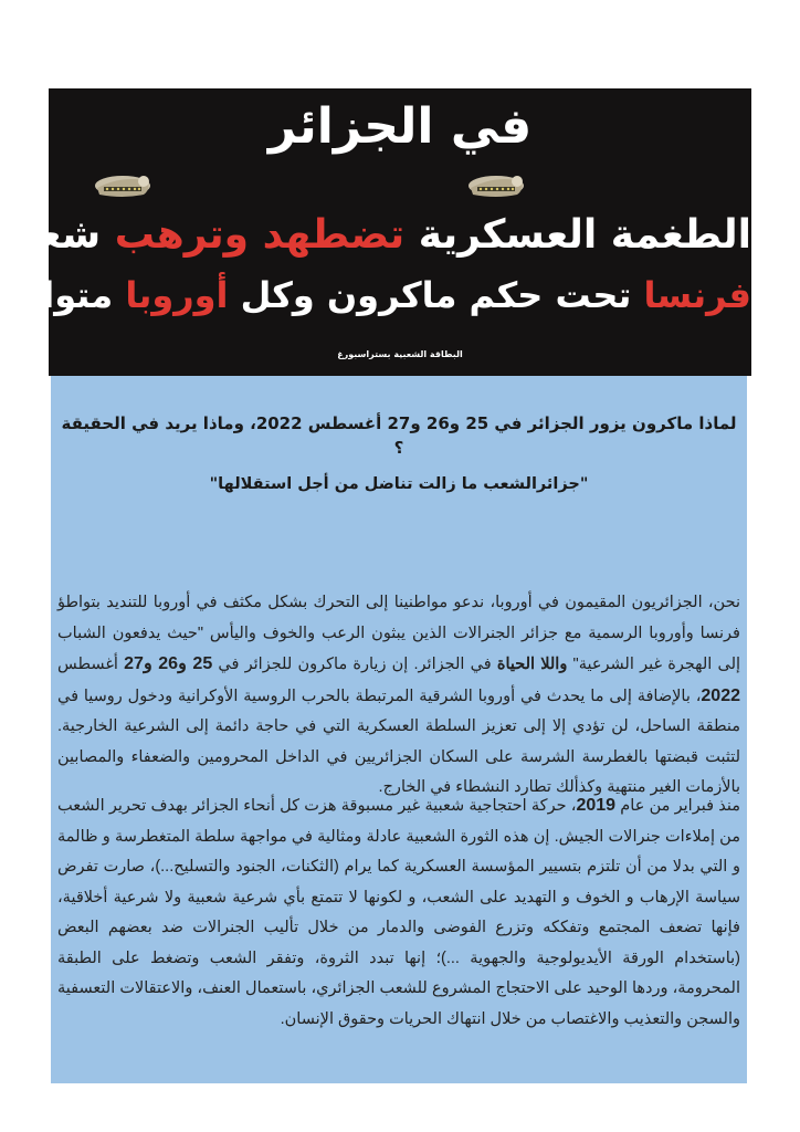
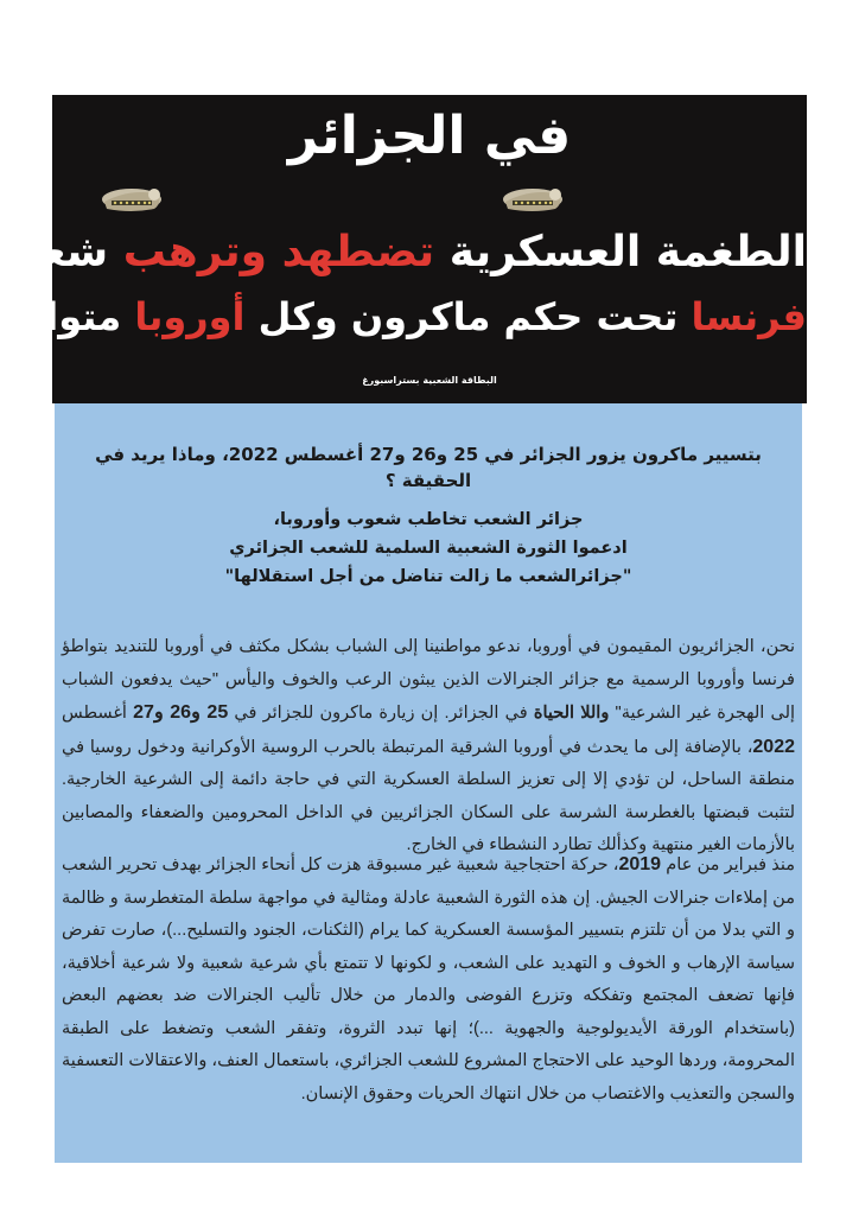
  في الجزائر
  الطغمة العسكرية تضطهد وترهب شع
  فرنسا تحت حكم ماكرون وكل أوروبا متوا
  البطاقة الشعبية بستراسبورغ
- لماذا ماكرون يزور الجزائر في 25 و26 و27 أغسطس 2022، وماذا يريد في الحقيقة ؟
+ بتسيير ماكرون يزور الجزائر في 25 و26 و27 أغسطس 2022، وماذا يريد في الحقيقة ؟
+ جزائر الشعب تخاطب شعوب وأوروبا،
+ ادعموا الثورة الشعبية السلمية للشعب الجزائري
  "جزائرالشعب ما زالت تناضل من أجل استقلالها"
- نحن، الجزائريون المقيمون في أوروبا، ندعو مواطنينا إلى التحرك بشكل مكثف في أوروبا للتنديد بتواطؤ فرنسا وأوروبا الرسمية مع جزائر الجنرالات الذين يبثون الرعب والخوف واليأس "حيث يدفعون الشباب إلى الهجرة غير الشرعية" واللا الحياة في الجزائر. إن زيارة ماكرون للجزائر في 25 و26 و27 أغسطس 2022، بالإضافة إلى ما يحدث في أوروبا الشرقية المرتبطة بالحرب الروسية الأوكرانية ودخول روسيا في منطقة الساحل، لن تؤدي إلا إلى تعزيز السلطة العسكرية التي في حاجة دائمة إلى الشرعية الخارجية. لتثبت قبضتها بالغطرسة الشرسة على السكان الجزائريين في الداخل المحرومين والضعفاء والمصابين بالأزمات الغير منتهية وكذألك تطارد النشطاء في الخارج.
+ نحن، الجزائريون المقيمون في أوروبا، ندعو مواطنينا إلى الشباب بشكل مكثف في أوروبا للتنديد بتواطؤ فرنسا وأوروبا الرسمية مع جزائر الجنرالات الذين يبثون الرعب والخوف واليأس "حيث يدفعون الشباب إلى الهجرة غير الشرعية" واللا الحياة في الجزائر. إن زيارة ماكرون للجزائر في 25 و26 و27 أغسطس 2022، بالإضافة إلى ما يحدث في أوروبا الشرقية المرتبطة بالحرب الروسية الأوكرانية ودخول روسيا في منطقة الساحل، لن تؤدي إلا إلى تعزيز السلطة العسكرية التي في حاجة دائمة إلى الشرعية الخارجية. لتثبت قبضتها بالغطرسة الشرسة على السكان الجزائريين في الداخل المحرومين والضعفاء والمصابين بالأزمات الغير منتهية وكذألك تطارد النشطاء في الخارج.
  منذ فبراير من عام 2019، حركة احتجاجية شعبية غير مسبوقة هزت كل أنحاء الجزائر بهدف تحرير الشعب من إملاءات جنرالات الجيش. إن هذه الثورة الشعبية عادلة ومثالية في مواجهة سلطة المتغطرسة و ظالمة و التي بدلا من أن تلتزم بتسيير المؤسسة العسكرية كما يرام (الثكنات، الجنود والتسليح...)، صارت تفرض سياسة الإرهاب و الخوف و التهديد على الشعب، و لكونها لا تتمتع بأي شرعية شعبية ولا شرعية أخلاقية، فإنها تضعف المجتمع وتفككه وتزرع الفوضى والدمار من خلال تأليب الجنرالات ضد بعضهم البعض (باستخدام الورقة الأيديولوجية والجهوية ...)؛ إنها تبدد الثروة، وتفقر الشعب وتضغط على الطبقة المحرومة، وردها الوحيد على الاحتجاج المشروع للشعب الجزائري، باستعمال العنف، والاعتقالات التعسفية والسجن والتعذيب والاغتصاب من خلال انتهاك الحريات وحقوق الإنسان.
